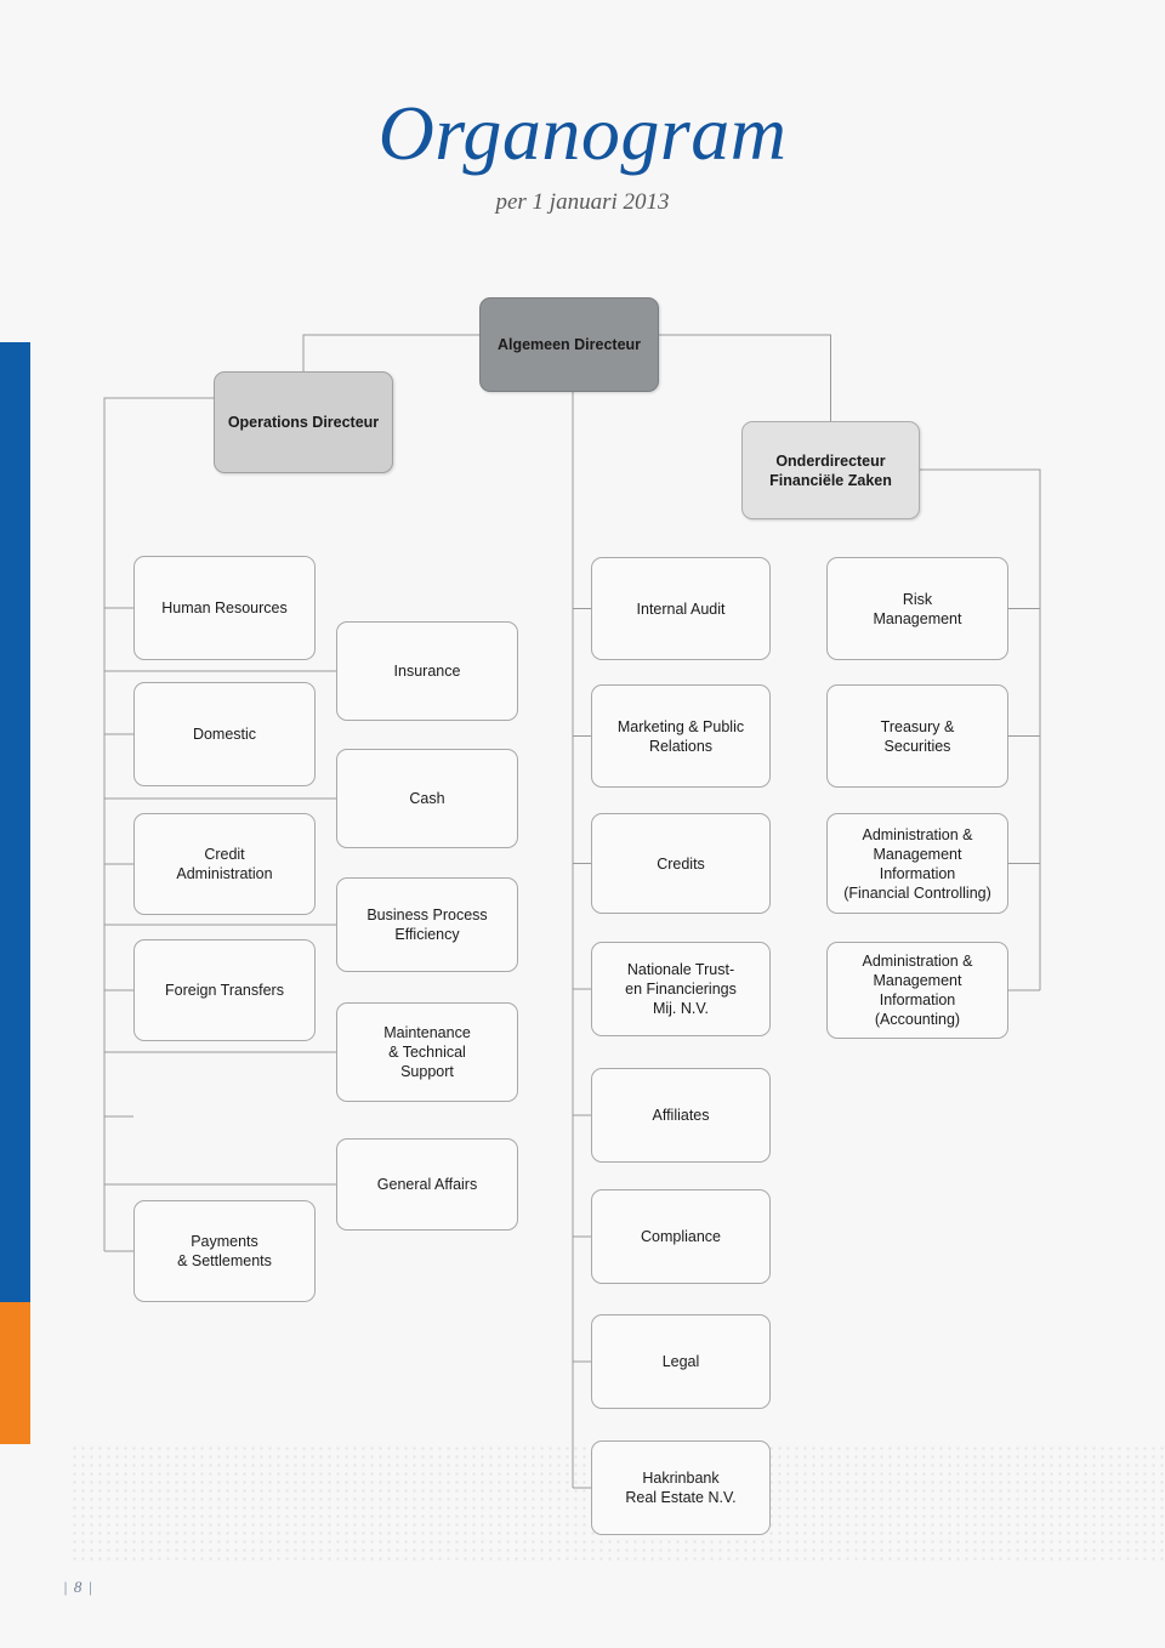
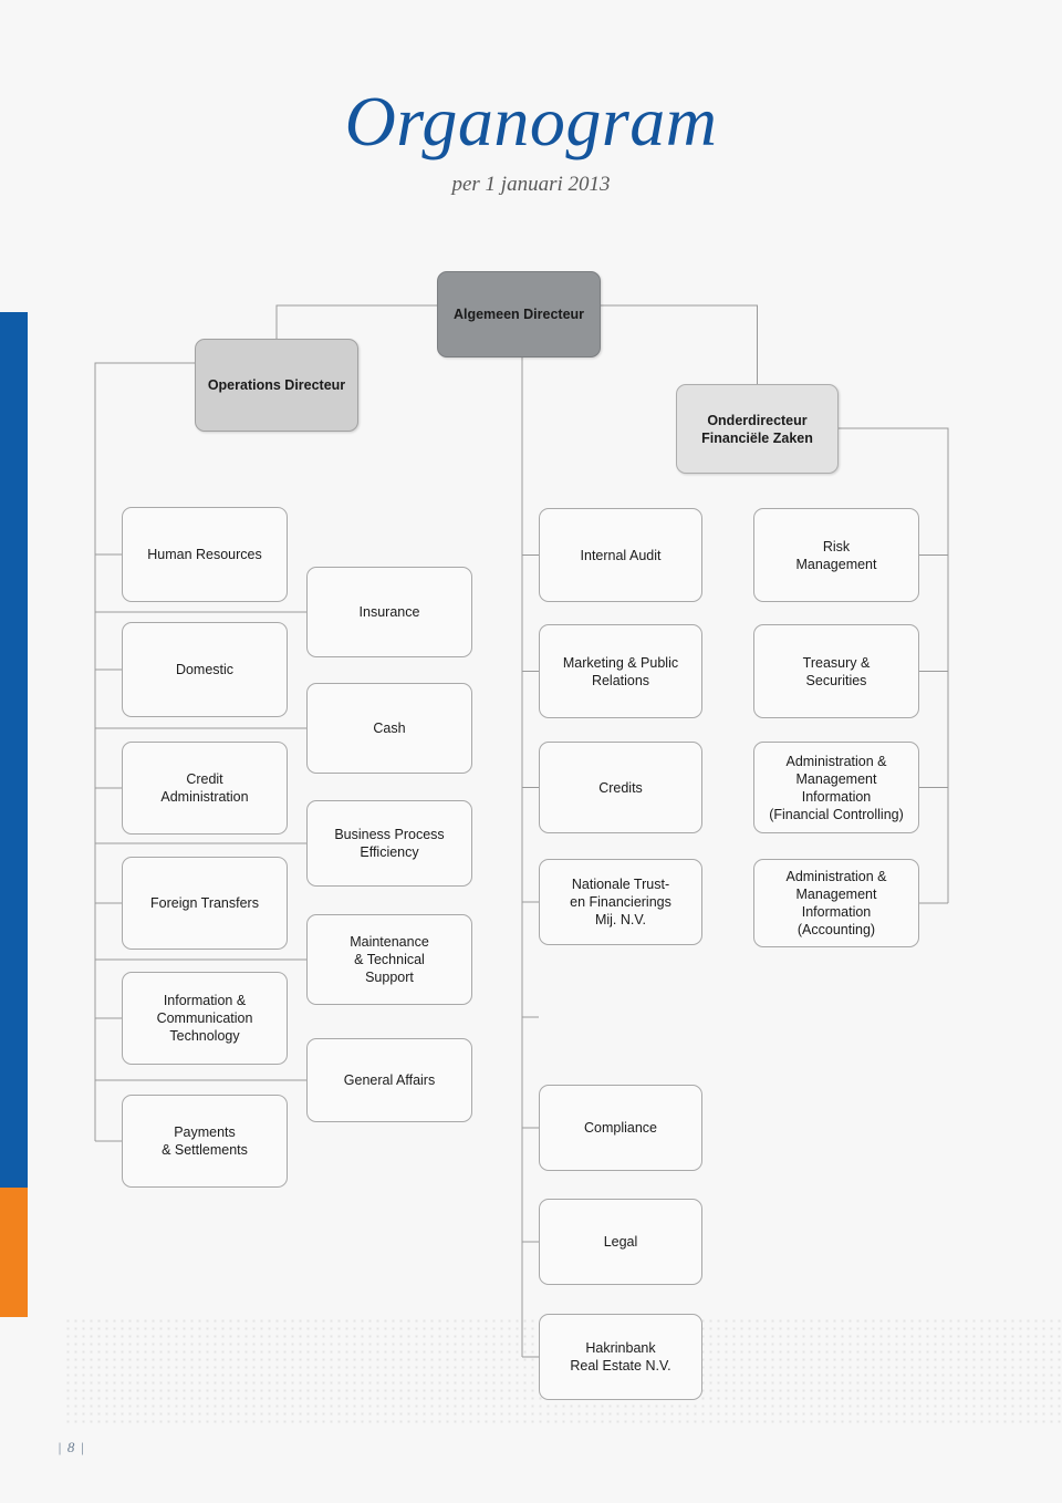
  Organogram
  per 1 januari 2013
  Algemeen Directeur
  Operations Directeur
  Onderdirecteur
  Financiële Zaken
  Human Resources
  Domestic
  Credit
  Administration
  Foreign Transfers
+ Information &
+ Communication
+ Technology
  Payments
  & Settlements
  Insurance
  Cash
  Business Process
  Efficiency
  Maintenance
  & Technical
  Support
  General Affairs
  Internal Audit
  Marketing & Public
  Relations
  Credits
  Nationale Trust-
  en Financierings
  Mij. N.V.
- Affiliates
  Compliance
  Legal
  Hakrinbank
  Real Estate N.V.
  Risk
  Management
  Treasury &
  Securities
  Administration &
  Management
  Information
  (Financial Controlling)
  Administration &
  Management
  Information
  (Accounting)
  | 8 |
